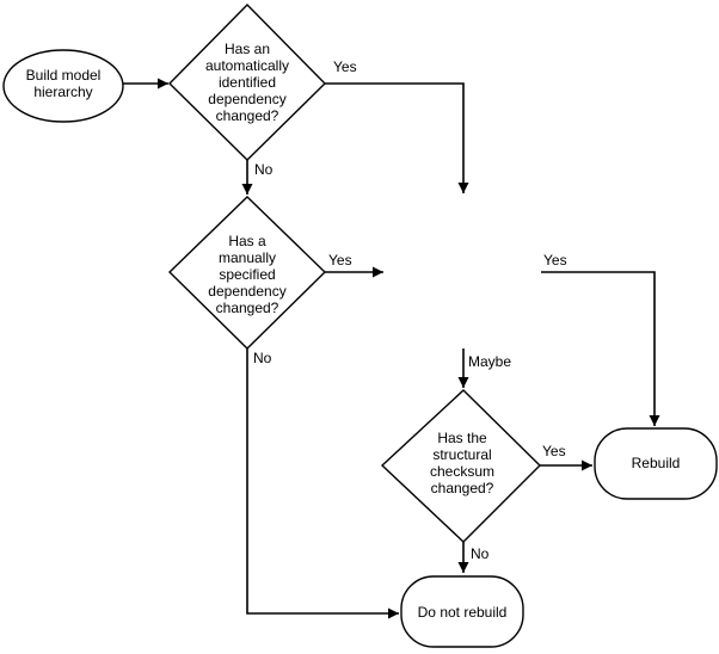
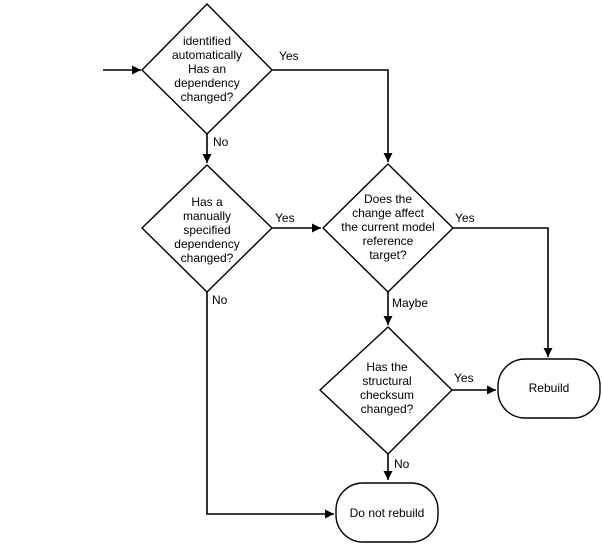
  Yes
  No
  Yes
  No
  Yes
  Maybe
  Yes
  No
- Build model
- hierarchy
- Has an
+ identified
  automatically
- identified
+ Has an
  dependency
  changed?
  Has a
  manually
  specified
  dependency
  changed?
+ Does the
+ change affect
+ the current model
+ reference
+ target?
  Has the
  structural
  checksum
  changed?
  Rebuild
  Do not rebuild
